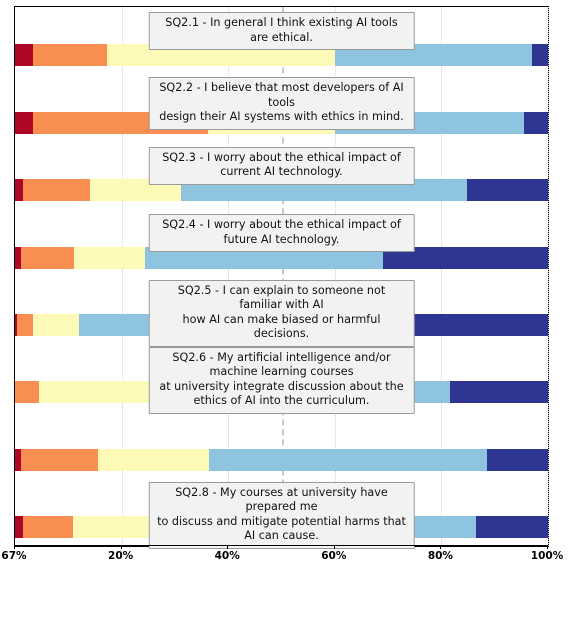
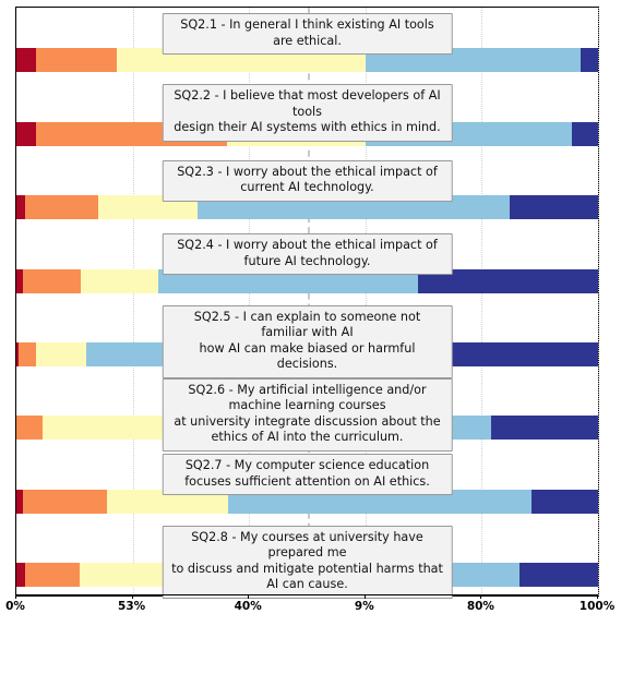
  SQ2.1 - In general I think existing AI tools are ethical.
  SQ2.2 - I believe that most developers of AI tools
  design their AI systems with ethics in mind.
  SQ2.3 - I worry about the ethical impact of current AI technology.
  SQ2.4 - I worry about the ethical impact of future AI technology.
  SQ2.5 - I can explain to someone not familiar with AI
  how AI can make biased or harmful decisions.
  SQ2.6 - My artificial intelligence and/or machine learning courses
  at university integrate discussion about the ethics of AI into the curriculum.
+ SQ2.7 - My computer science education focuses sufficient attention on AI ethics.
  SQ2.8 - My courses at university have prepared me
  to discuss and mitigate potential harms that AI can cause.
- 67%
+ 0%
- 20%
+ 53%
  40%
- 60%
+ 9%
  80%
  100%
